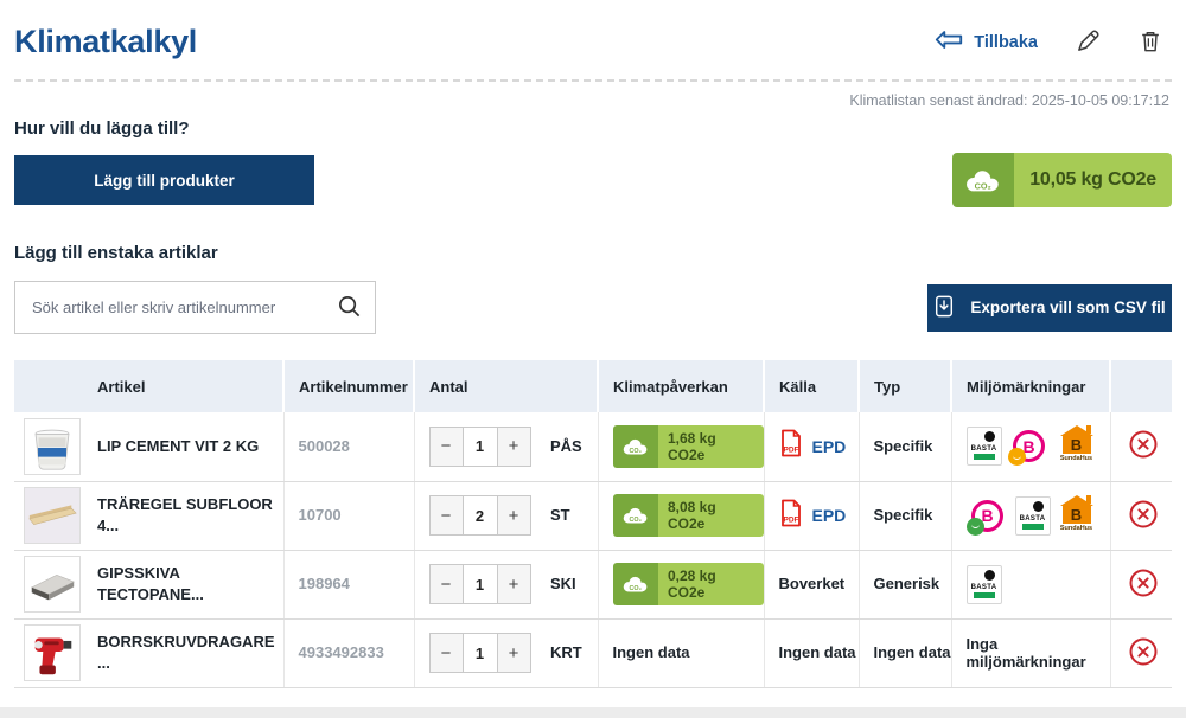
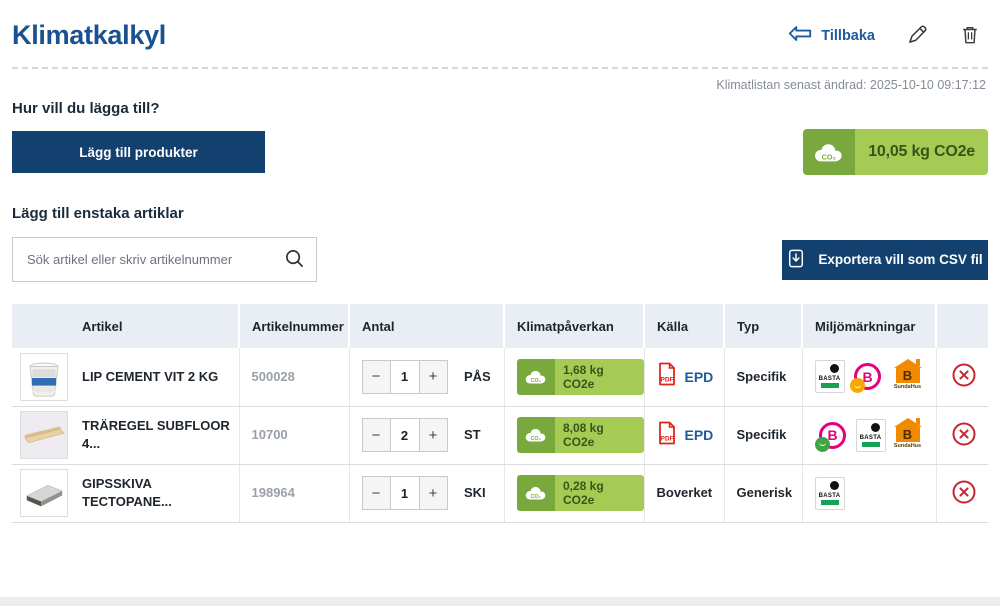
  Klimatkalkyl
  Tillbaka
- Klimatlistan senast ändrad: 2025-10-05 09:17:12
+ Klimatlistan senast ändrad: 2025-10-10 09:17:12
  Hur vill du lägga till?
  Lägg till produkter
  CO₂
  10,05 kg CO2e
  Lägg till enstaka artiklar
  Sök artikel eller skriv artikelnummer
  Exportera vill som CSV fil
  Artikel	Artikelnummer	Antal	Klimatpåverkan	Källa	Typ	Miljömärkningar
  	LIP CEMENT VIT 2 KG	500028	− 1 + PÅS	1,68 kg CO2e	EPD	Specifik	B B
  	TRÄREGEL SUBFLOOR 4...	10700	− 2 + ST	8,08 kg CO2e	EPD	Specifik	B B
  	GIPSSKIVA TECTOPANE...	198964	− 1 + SKI	0,28 kg CO2e	Boverket	Generisk
- 	BORRSKRUVDRAGARE ...	4933492833	− 1 + KRT	Ingen data	Ingen data	Ingen data	Inga miljömärkningar
